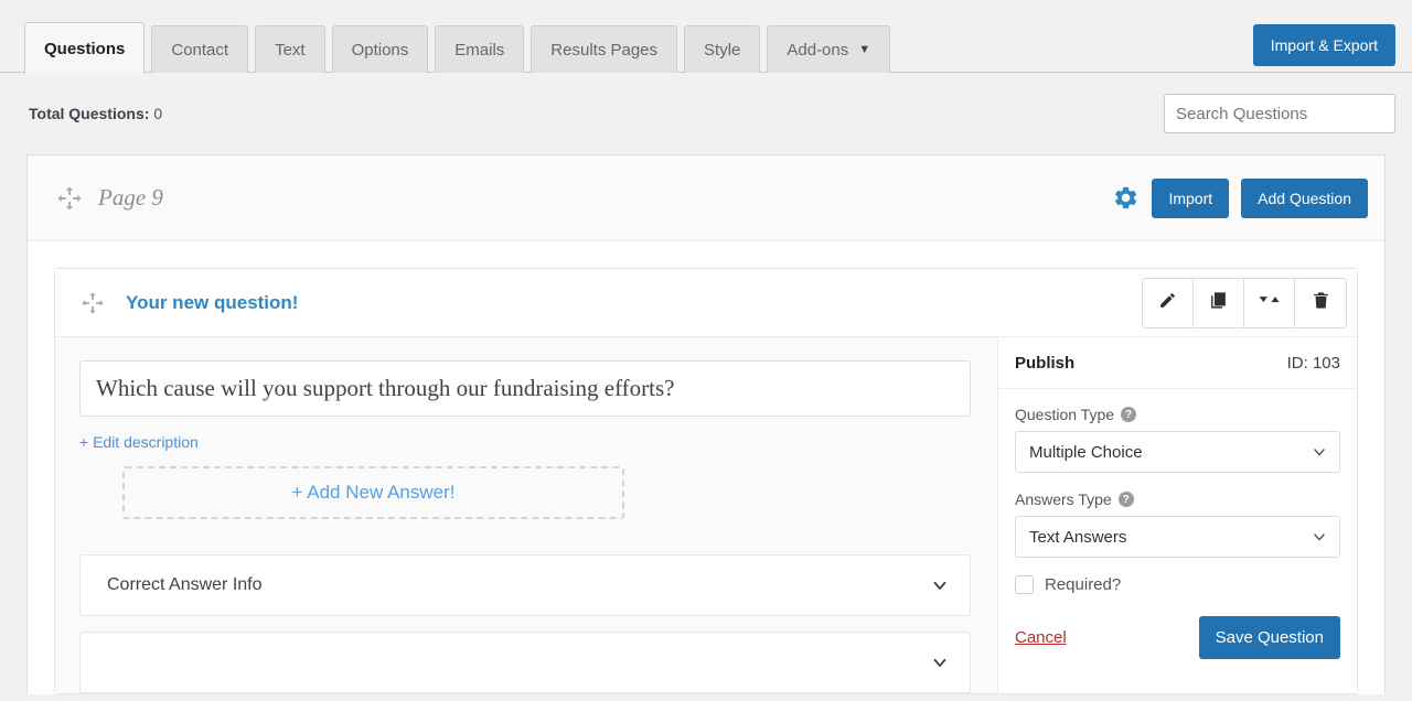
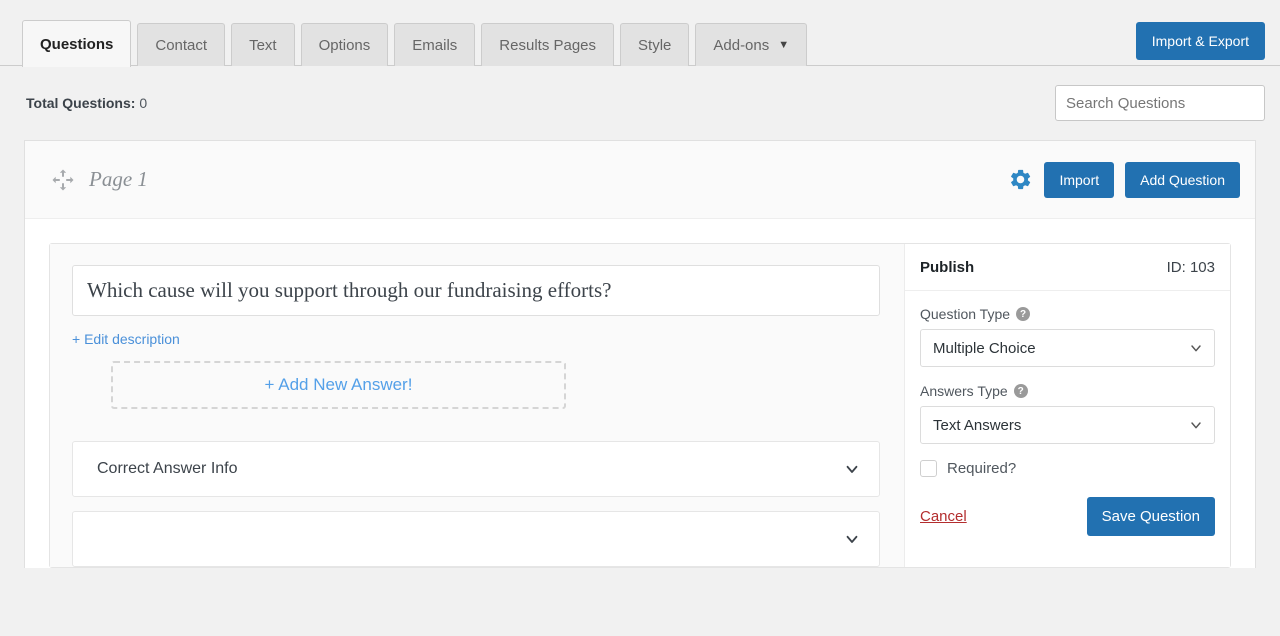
  Questions
  Contact
  Text
  Options
  Emails
  Results Pages
  Style
  Add-ons
  ▼
  Import & Export
  Total Questions: 0
  Search Questions
- Page 9
+ Page 1
  Import
  Add Question
- Your new question!
  Which cause will you support through our fundraising efforts?
  + Edit description
  + Add New Answer!
  Correct Answer Info
  Publish
  ID: 103
  Question Type
  ?
  Multiple Choice
  Answers Type
  ?
  Text Answers
  Required?
  Cancel
  Save Question
